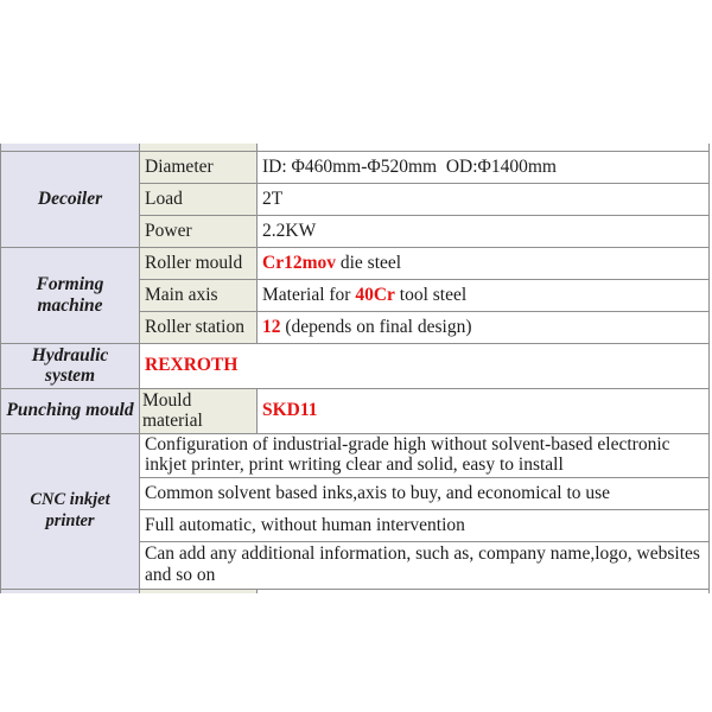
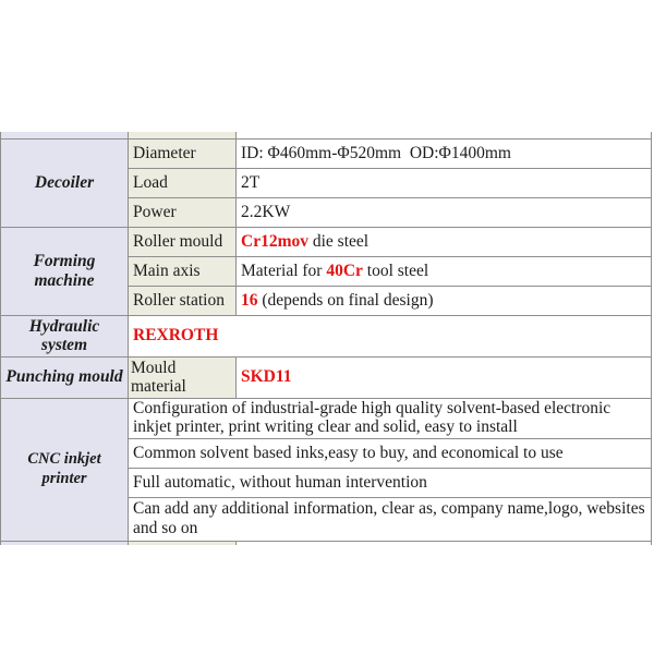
  Decoiler	Diameter	ID: Φ460mm-Φ520mm OD:Φ1400mm
  Load	2T
  Power	2.2KW
  Forming machine	Roller mould	Cr12mov die steel
  Main axis	Material for 40Cr tool steel
- Roller station	12 (depends on final design)
+ Roller station	16 (depends on final design)
  Hydraulic system	REXROTH
  Punching mould	Mould material	SKD11
- CNC inkjet printer	Configuration of industrial-grade high without solvent-based electronic inkjet printer, print writing clear and solid, easy to install
+ CNC inkjet printer	Configuration of industrial-grade high quality solvent-based electronic inkjet printer, print writing clear and solid, easy to install
- Common solvent based inks,axis to buy, and economical to use
+ Common solvent based inks,easy to buy, and economical to use
  Full automatic, without human intervention
- Can add any additional information, such as, company name,logo, websites and so on
+ Can add any additional information, clear as, company name,logo, websites and so on
